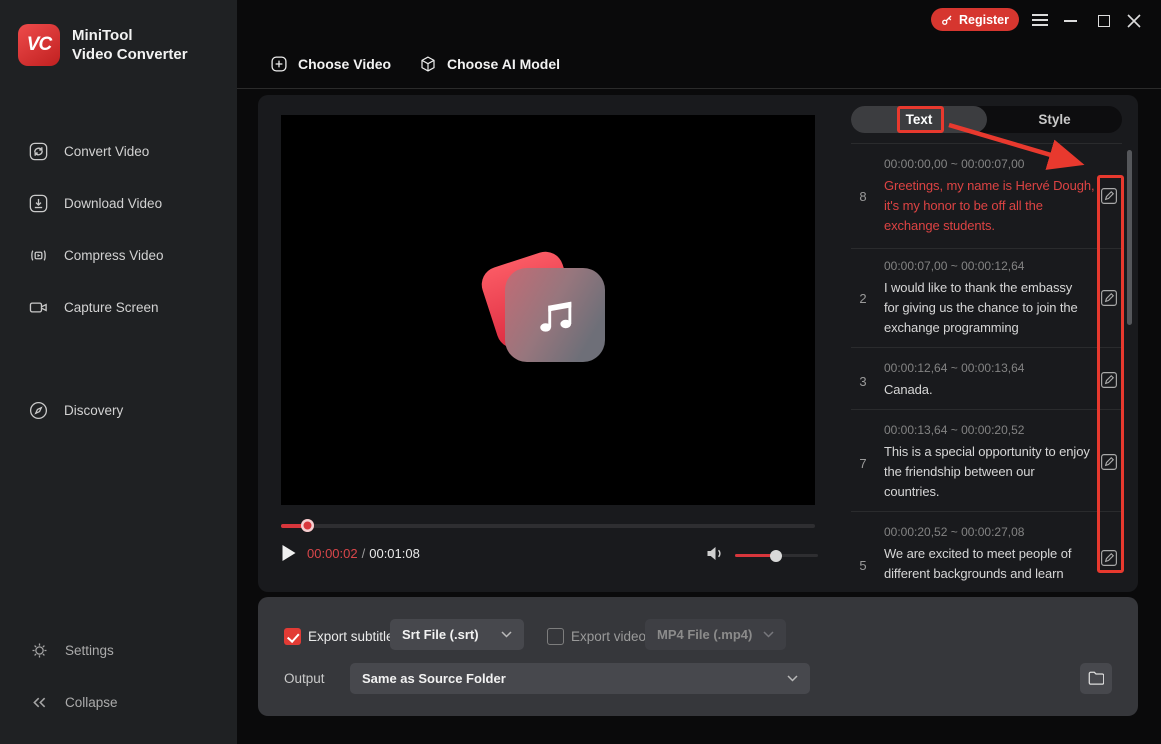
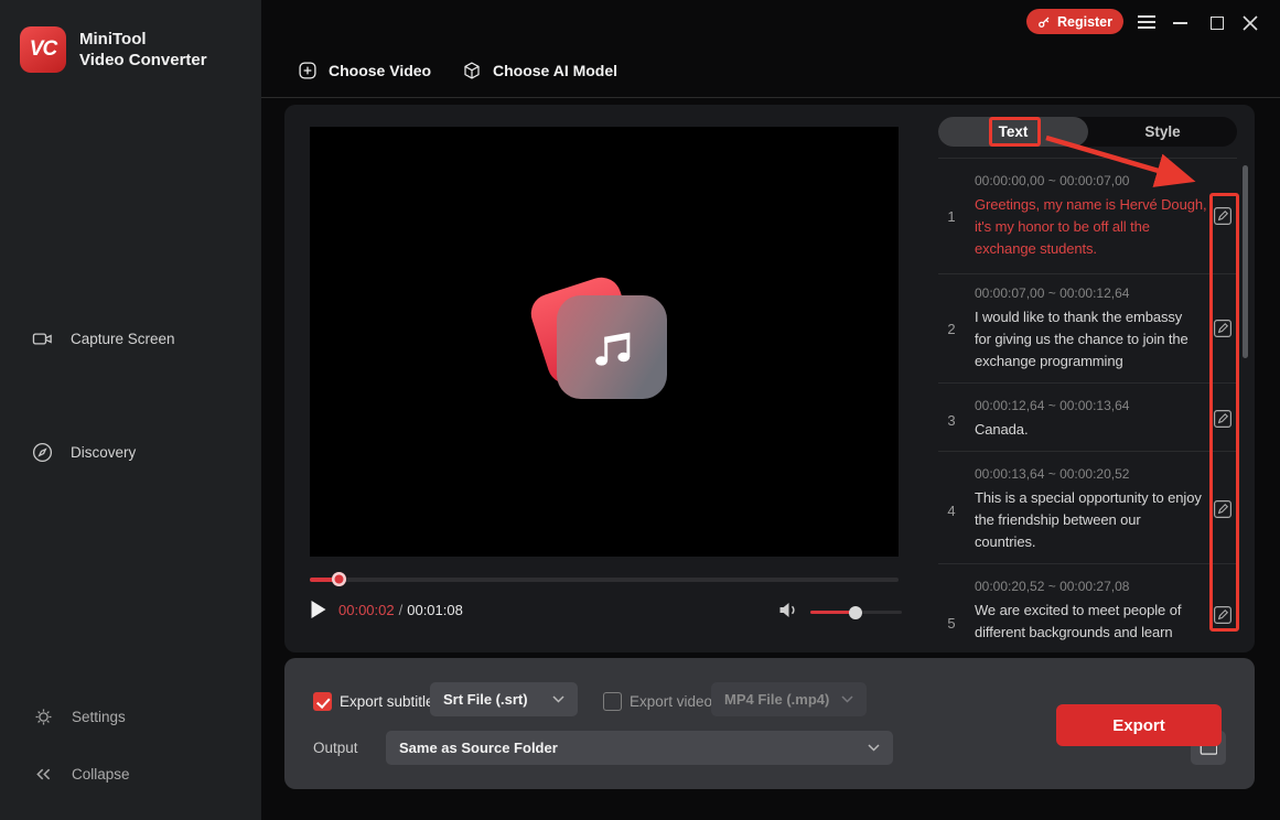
  VC
  MiniTool
  Video Converter
- Convert Video
- Download Video
- Compress Video
  Capture Screen
  Discovery
  Settings
  Collapse
  Register
  Choose Video
  Choose AI Model
  00:00:02 / 00:01:08
  Text
  Style
- 8
+ 1
  00:00:00,00 ~ 00:00:07,00
  Greetings, my name is Hervé Dough,
  it's my honor to be off all the
  exchange students.
  2
  00:00:07,00 ~ 00:00:12,64
  I would like to thank the embassy
  for giving us the chance to join the
  exchange programming
  3
  00:00:12,64 ~ 00:00:13,64
  Canada.
- 7
+ 4
  00:00:13,64 ~ 00:00:20,52
  This is a special opportunity to enjoy
  the friendship between our
  countries.
  5
  00:00:20,52 ~ 00:00:27,08
  We are excited to meet people of
  different backgrounds and learn
  Export subtitl
  Srt File (.srt)
  Export video
  MP4 File (.mp4)
  Output
  Same as Source Folder
+ Export
